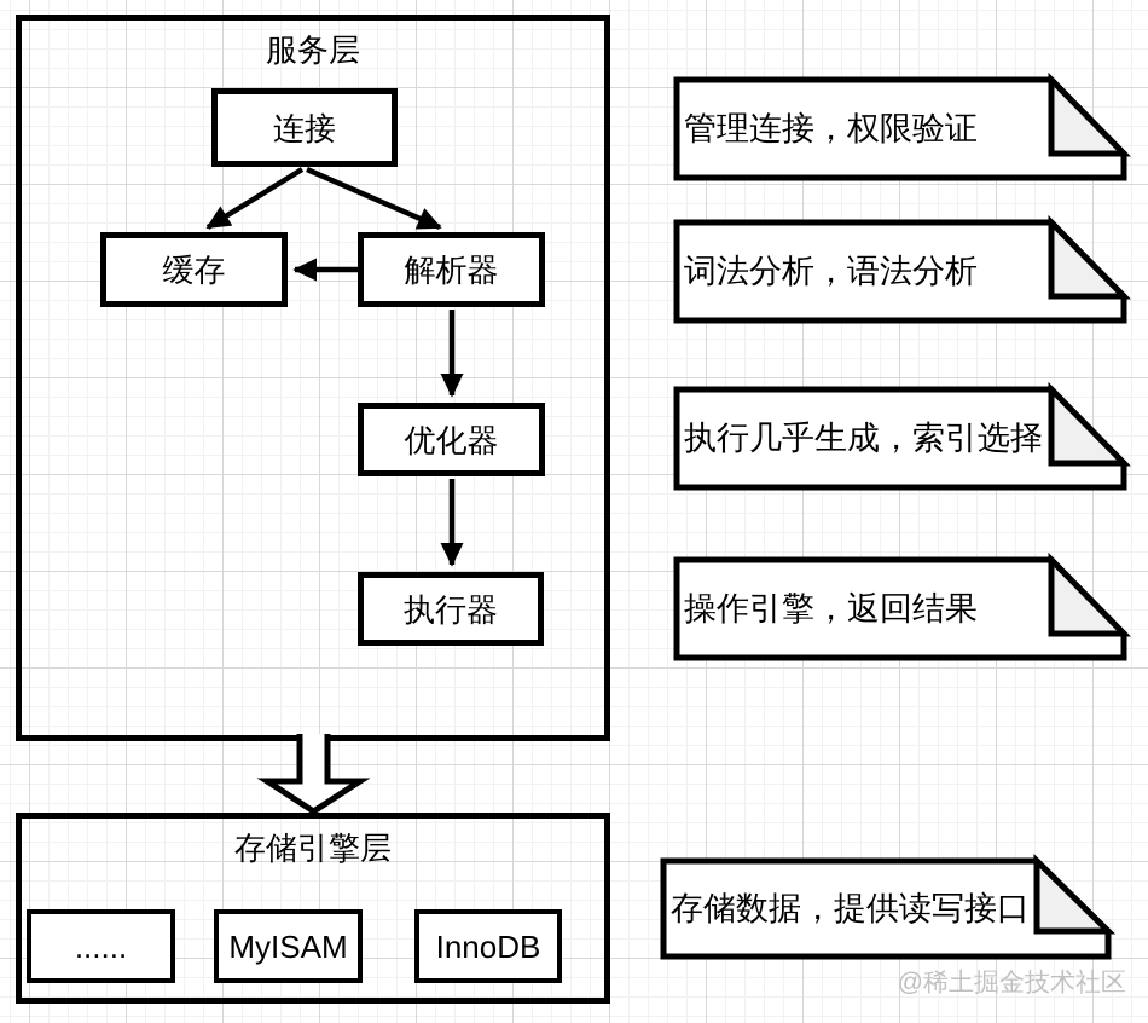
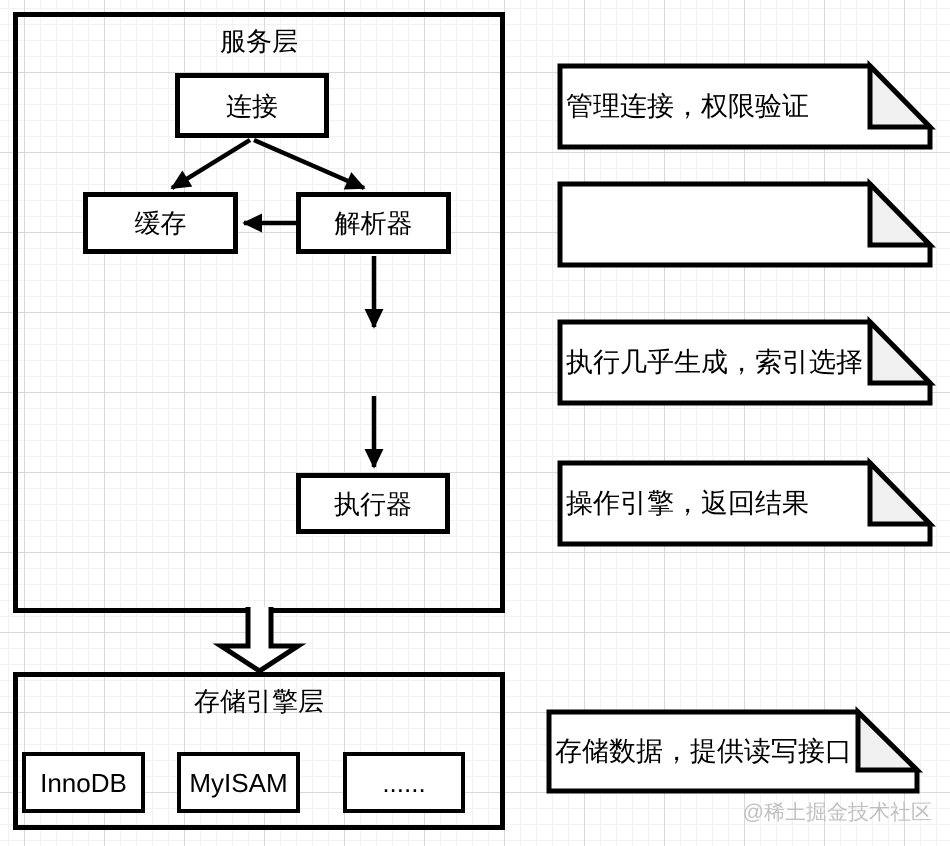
  服务层
  存储引擎层
  连接
  缓存
  解析器
- 优化器
  执行器
- ......
+ InnoDB
  MyISAM
- InnoDB
+ ......
  管理连接，权限验证
- 词法分析，语法分析
  执行几乎生成，索引选择
  操作引擎，返回结果
  存储数据，提供读写接口
  @稀土掘金技术社区
